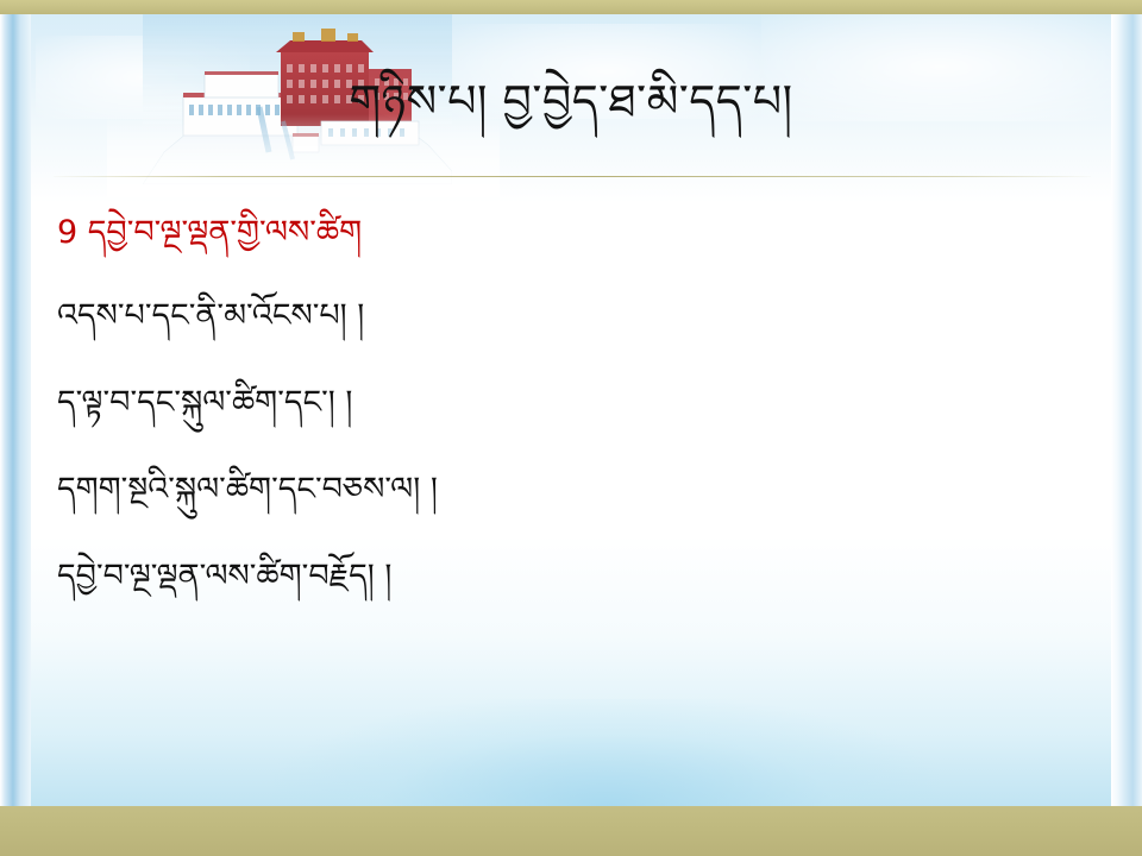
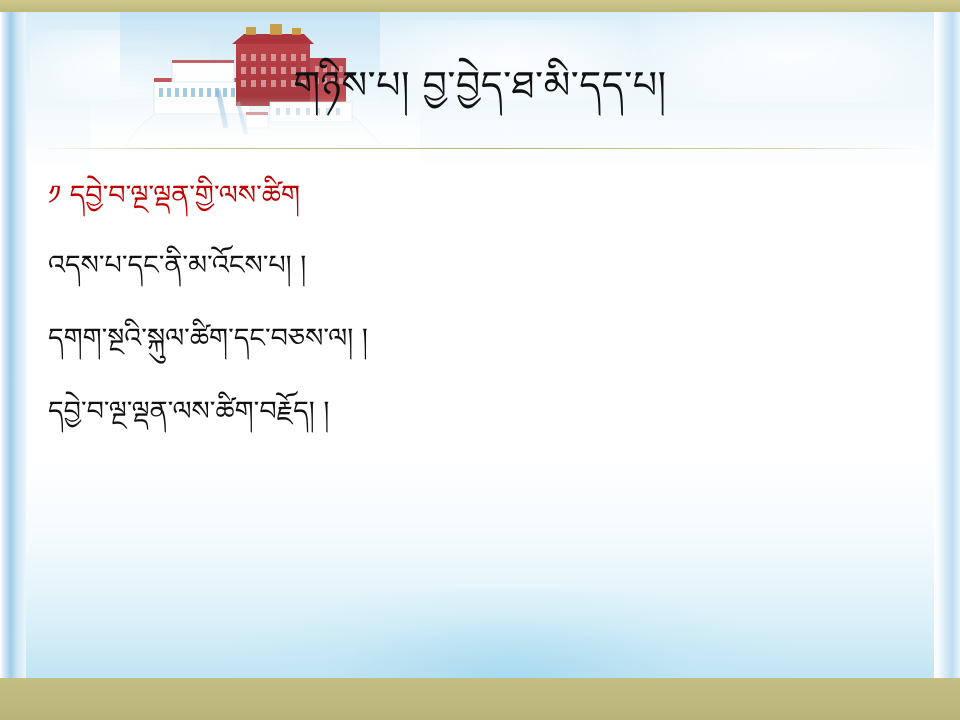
  གཉིས་པ། བྱ་བྱེད་ཐ་མི་དད་པ།
- 9 དབྱེ་བ་ལྔ་ལྡན་གྱི་ལས་ཚིག
+ ༡ དབྱེ་བ་ལྔ་ལྡན་གྱི་ལས་ཚིག
  འདས་པ་དང་ནི་མ་འོངས་པ། །
- ད་ལྟ་བ་དང་སྐུལ་ཚིག་དང་། །
  དགག་སྔའི་སྐུལ་ཚིག་དང་བཅས་ལ། །
  དབྱེ་བ་ལྔ་ལྡན་ལས་ཚིག་བརྗོད། །
